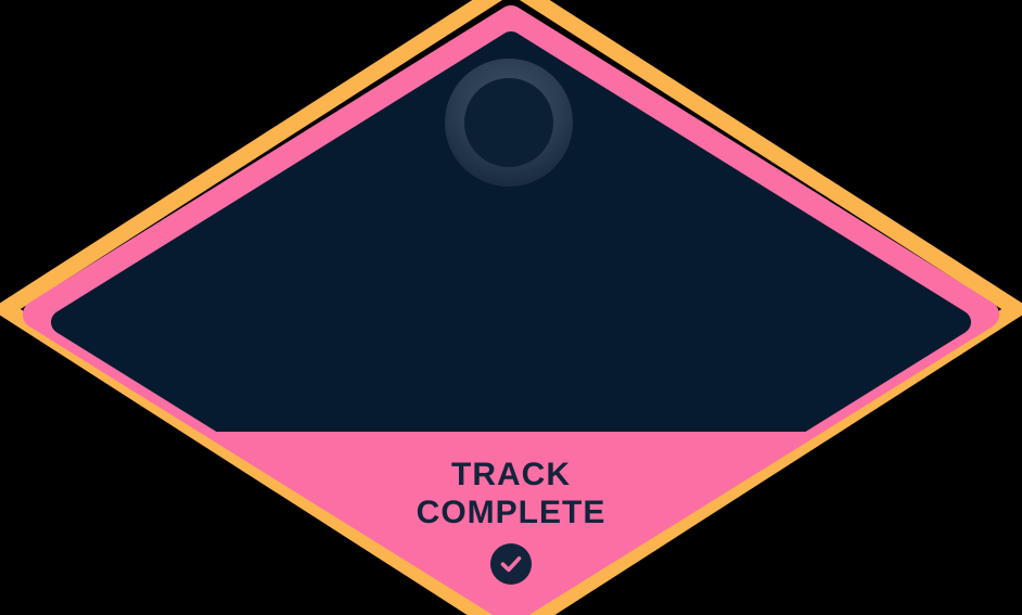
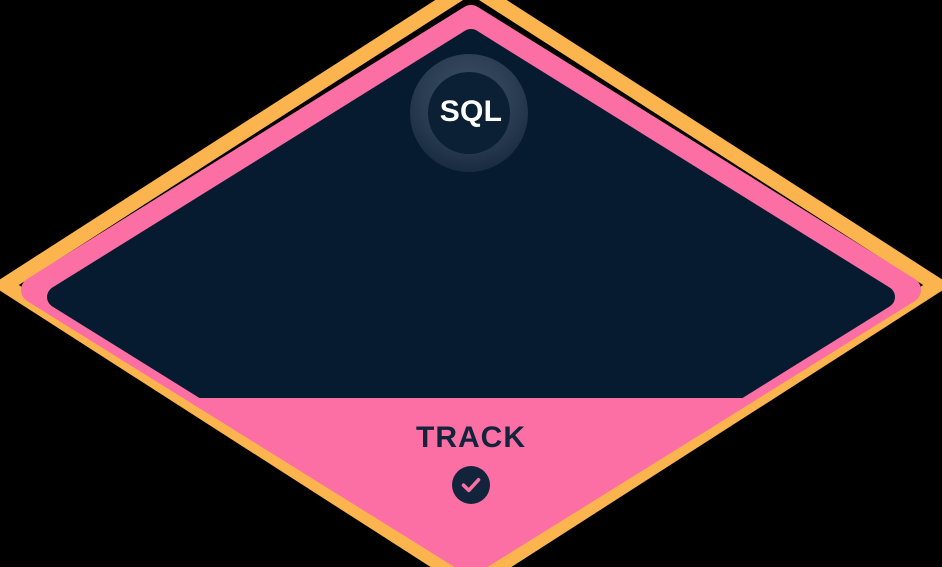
+ SQL
  TRACK
- COMPLETE
